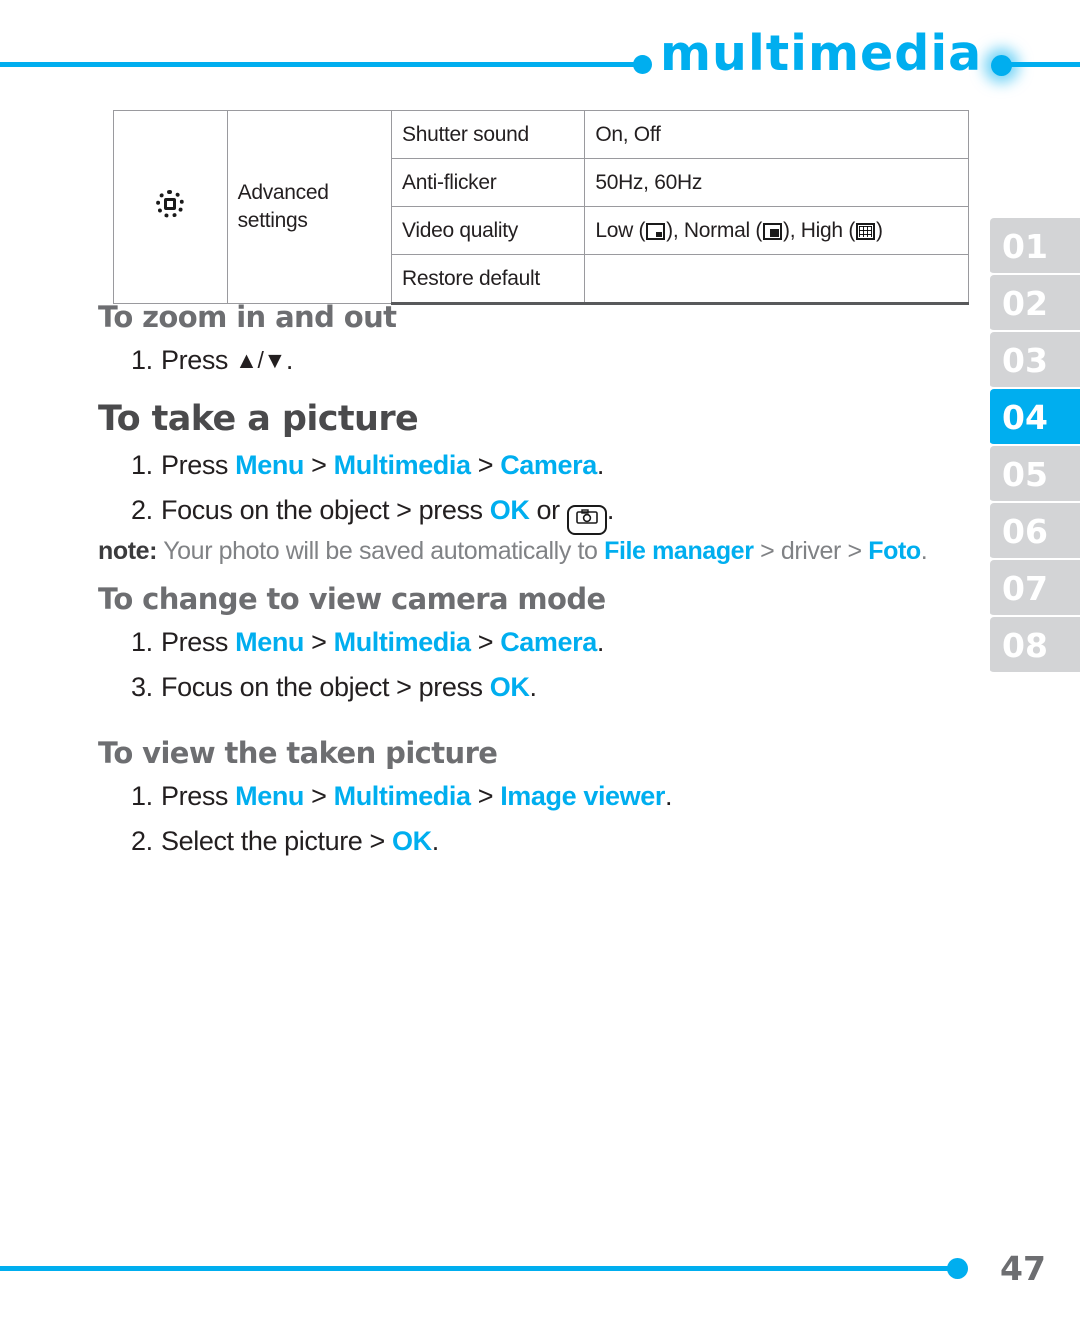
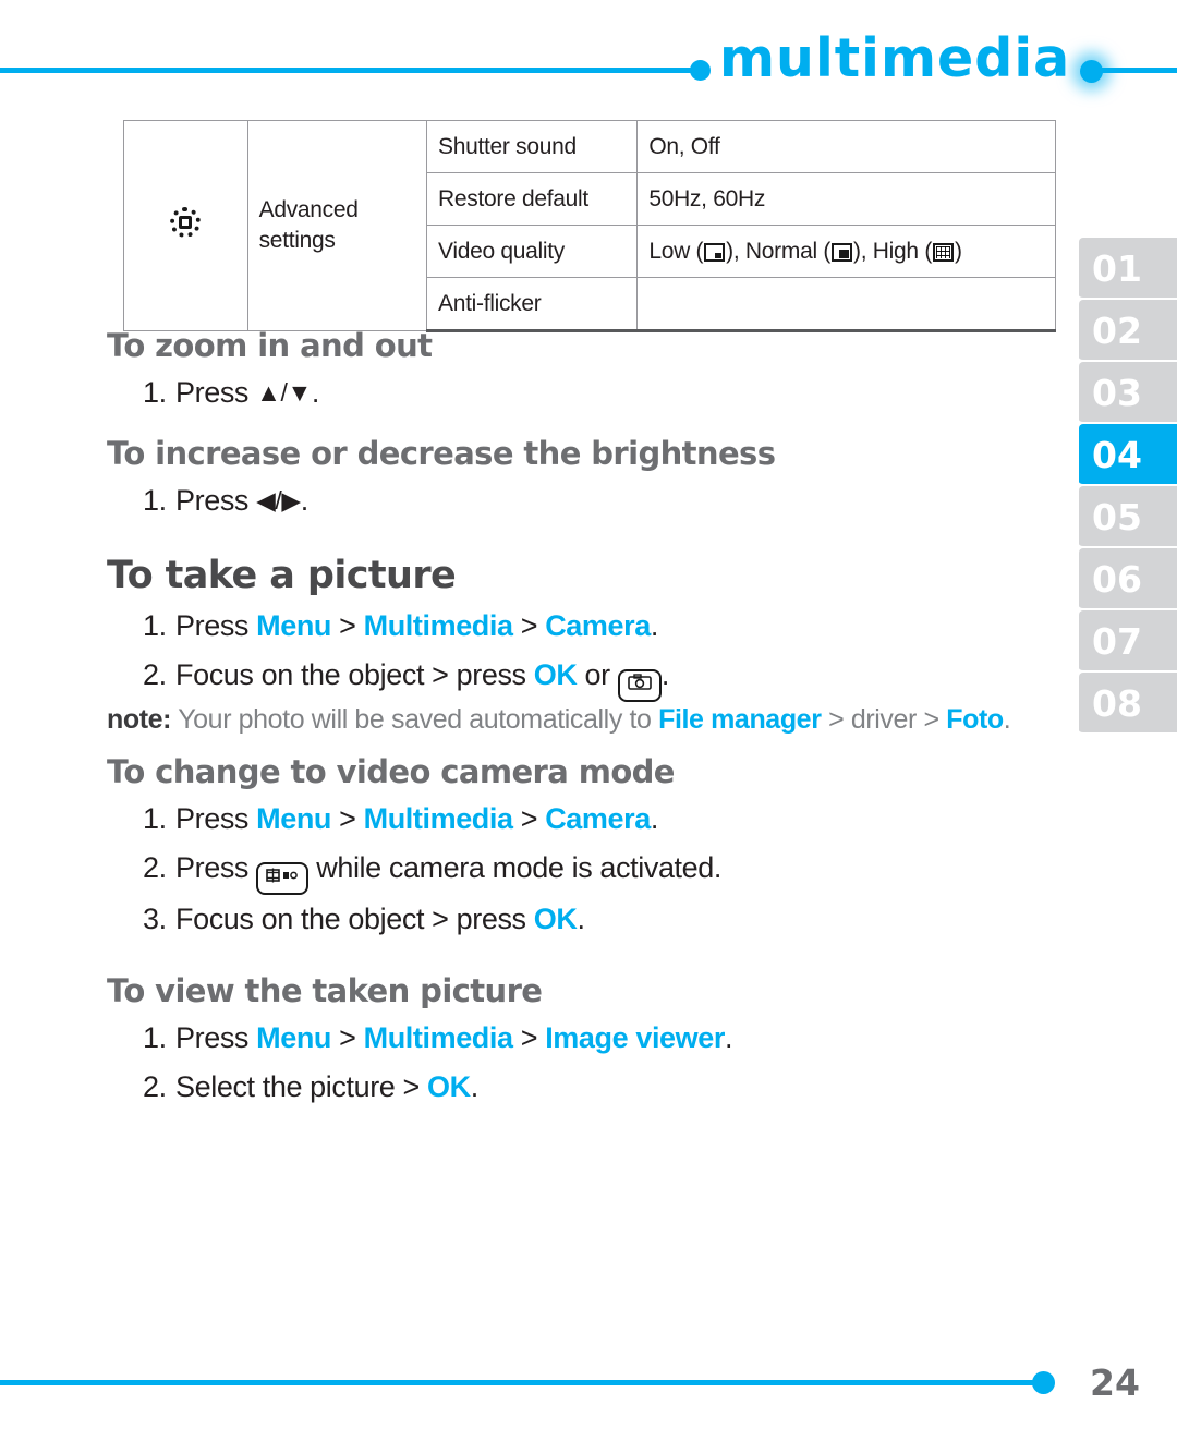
  multimedia
  01
  02
  03
  04
  05
  06
  07
  08
  	Advanced settings	Shutter sound	On, Off
- Anti-flicker	50Hz, 60Hz
+ Restore default	50Hz, 60Hz
  Video quality	Low ( ), Normal ( ), High ( )
- Restore default
+ Anti-flicker
  To zoom in and out
  1. Press ▲/▼.
+ To increase or decrease the brightness
+ 1. Press ◀/▶.
  To take a picture
  1. Press Menu > Multimedia > Camera.
  2. Focus on the object > press OK or .
  note: Your photo will be saved automatically to File manager > driver > Foto.
- To change to view camera mode
+ To change to video camera mode
  1. Press Menu > Multimedia > Camera.
+ 2. Press while camera mode is activated.
  3. Focus on the object > press OK.
  To view the taken picture
  1. Press Menu > Multimedia > Image viewer.
  2. Select the picture > OK.
- 47
+ 24
